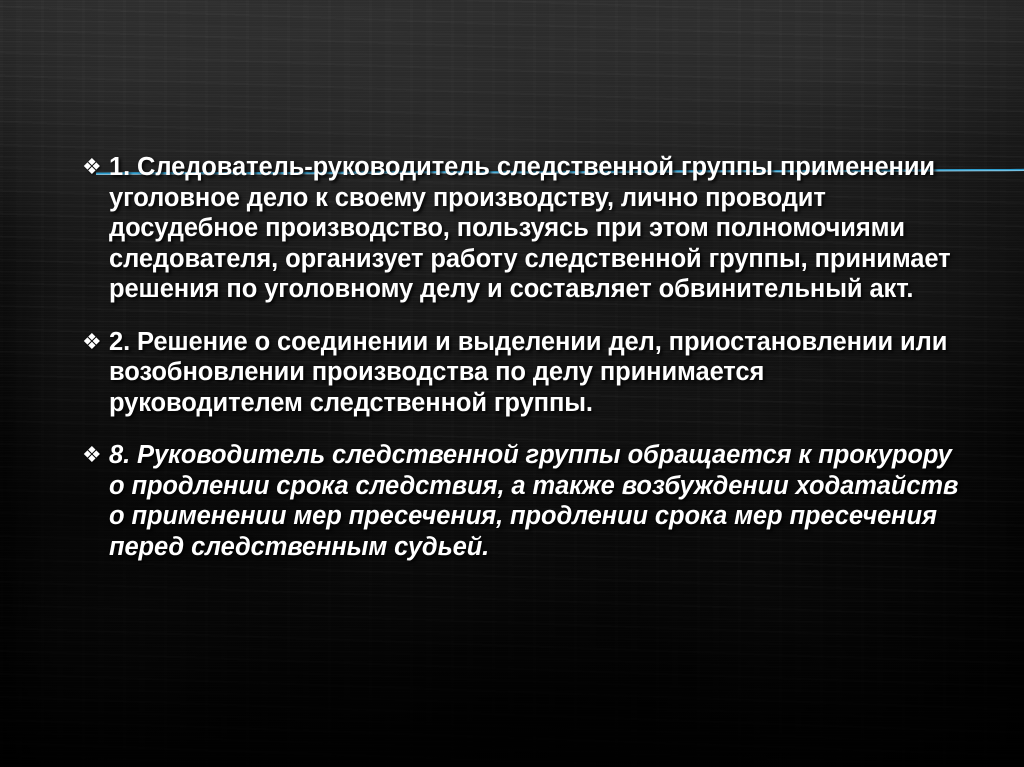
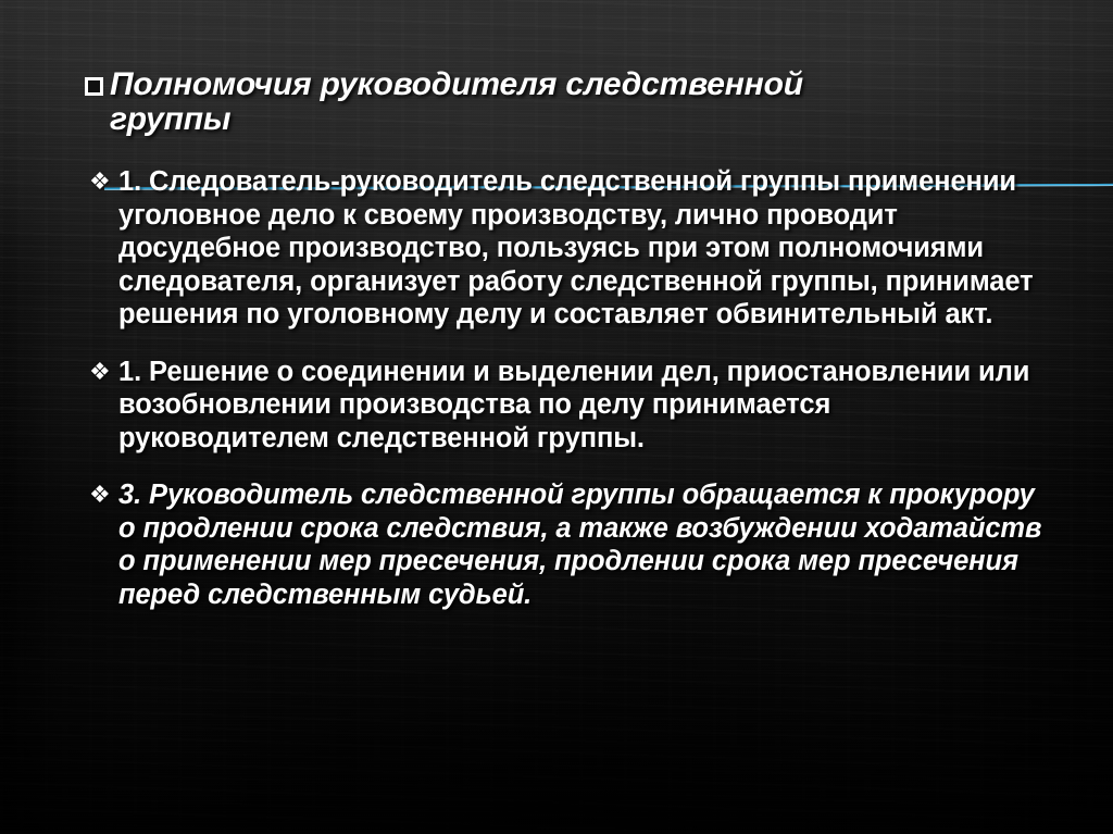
+ Полномочия руководителя следственной группы
  ❖
  1. Следователь-руководитель следственной группы применении уголовное дело к своему производству, лично проводит досудебное производство, пользуясь при этом полномочиями следователя, организует работу следственной группы, принимает решения по уголовному делу и составляет обвинительный акт.
  ❖
- 2. Решение о соединении и выделении дел, приостановлении или возобновлении производства по делу принимается руководителем следственной группы.
+ 1. Решение о соединении и выделении дел, приостановлении или возобновлении производства по делу принимается руководителем следственной группы.
  ❖
- 8. Руководитель следственной группы обращается к прокурору о продлении срока следствия, а также возбуждении ходатайств о применении мер пресечения, продлении срока мер пресечения перед следственным судьей.
+ 3. Руководитель следственной группы обращается к прокурору о продлении срока следствия, а также возбуждении ходатайств о применении мер пресечения, продлении срока мер пресечения перед следственным судьей.
